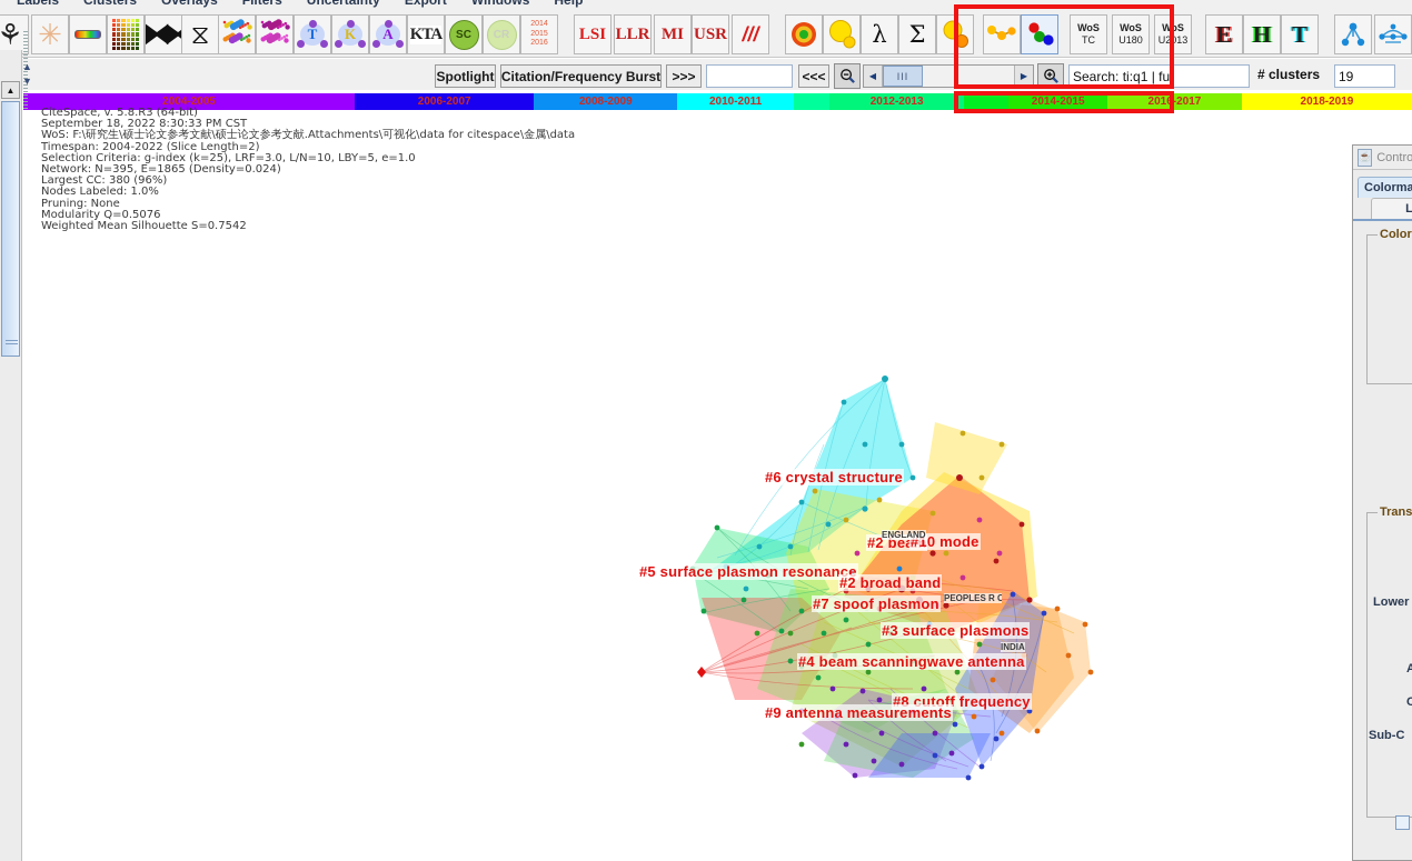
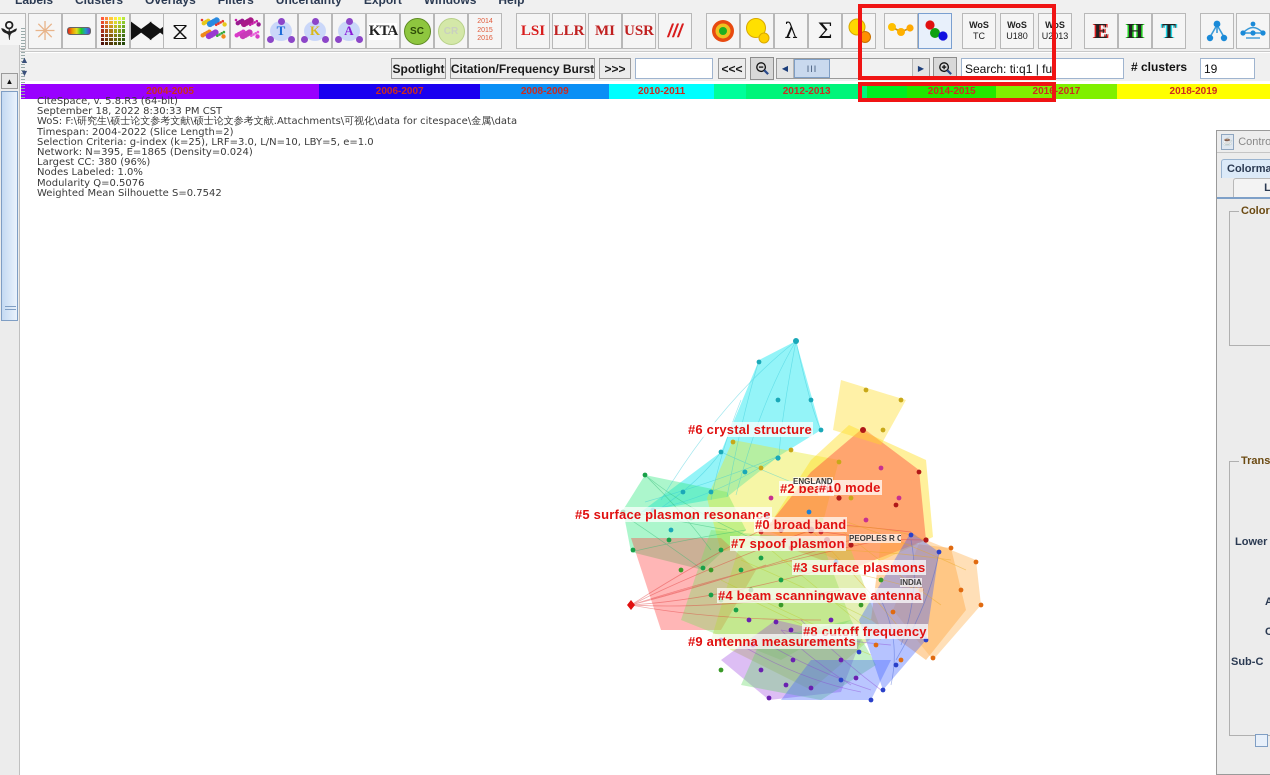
  Labels
  Clusters
  Overlays
  Filters
  Uncertainty
  Export
  Windows
  Help
  ⚘
  ✳
  ⧓⧓
  ⧖
  T
  K
  A
  KTA
  SC
  CR
  LSI
  LLR
  MI
  USR
  ///
  λ
  Σ
  WoS
  TC
  WoS
  U180
  WoS
  U2013
  E
  H
  T
  Spotlight
  Citation/Frequency Burst
  >>>
  <<<
  ◀
  III
  ▶
  Search: ti:q1 | fu
  # clusters
  19
  2004-2005
  2006-2007
  2008-2009
  2010-2011
  2012-2013
  2014-2015
  2016-2017
  2018-2019
  ▲
  ▲
  ▼
  #6 crystal structure
  #5 surface plasmon resonance
  #2 beam
  #10 mode
- #2 broad band
+ #0 broad band
  #7 spoof plasmon
  #3 surface plasmons
  #4 beam scanningwave antenna
  #8 cutoff frequency
  #9 antenna measurements
  ENGLAND
  INDIA
  CiteSpace, v. 5.8.R3 (64-bit)
  September 18, 2022 8:30:33 PM CST
  WoS: F:\研究生\硕士论文参考文献\硕士论文参考文献.Attachments\可视化\data for citespace\金属\data
  Timespan: 2004-2022 (Slice Length=2)
  Selection Criteria: g-index (k=25), LRF=3.0, L/N=10, LBY=5, e=1.0
  Network: N=395, E=1865 (Density=0.024)
  Largest CC: 380 (96%)
  Nodes Labeled: 1.0%
- Pruning: None
  Modularity Q=0.5076
  Weighted Mean Silhouette S=0.7542
  ☕
  Colorma
  Color
  Lower
  A
  C
  Sub-C
